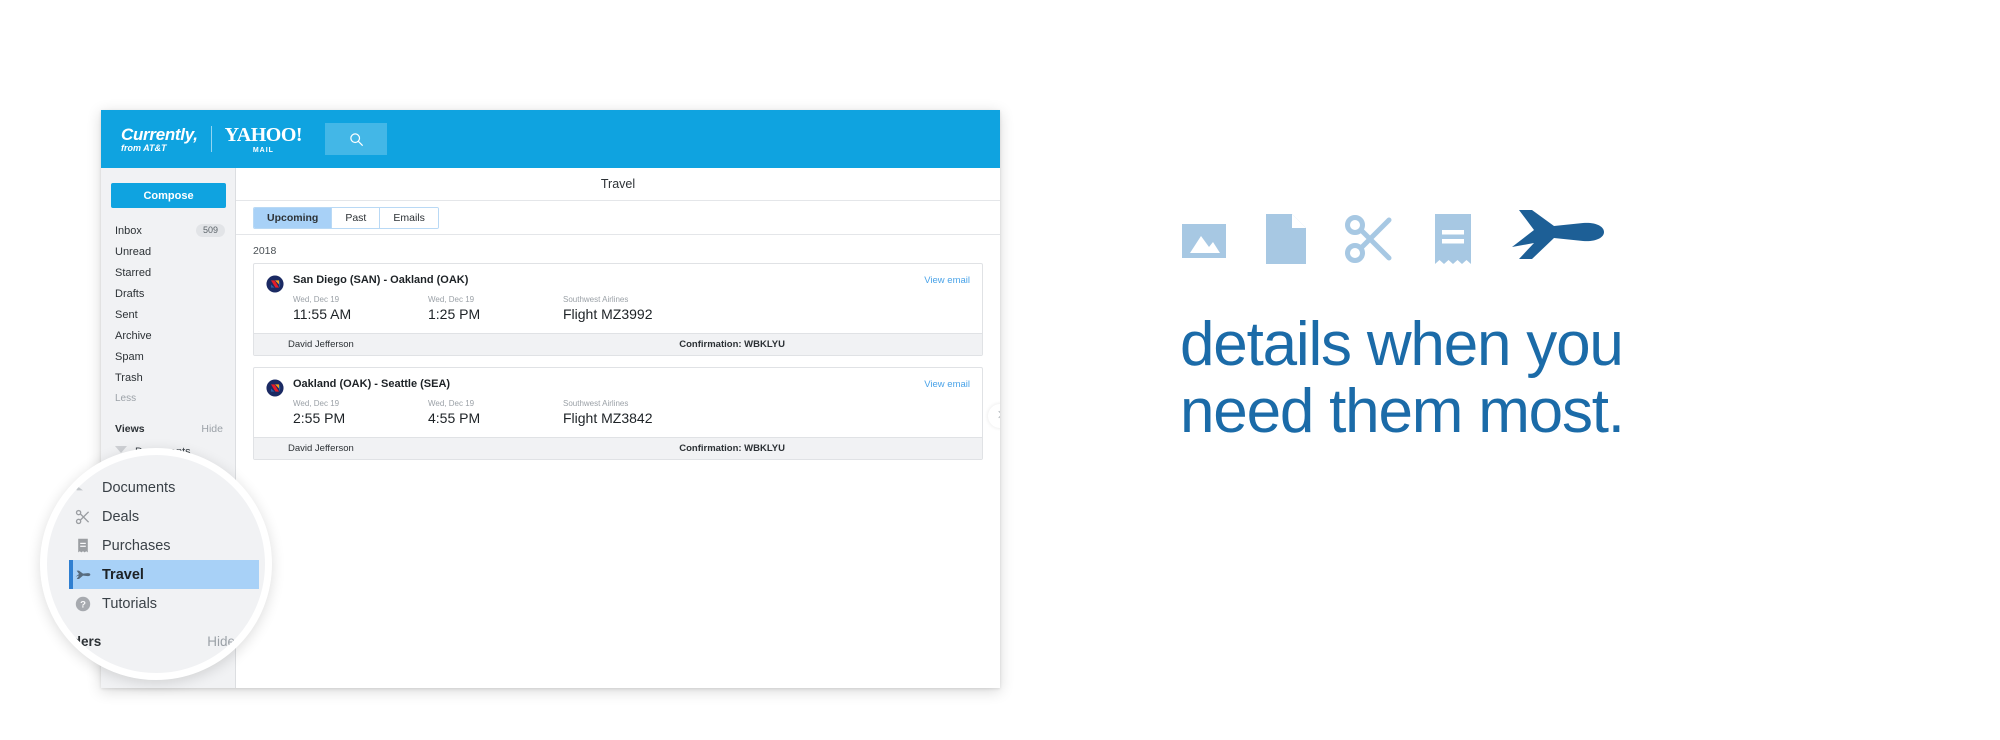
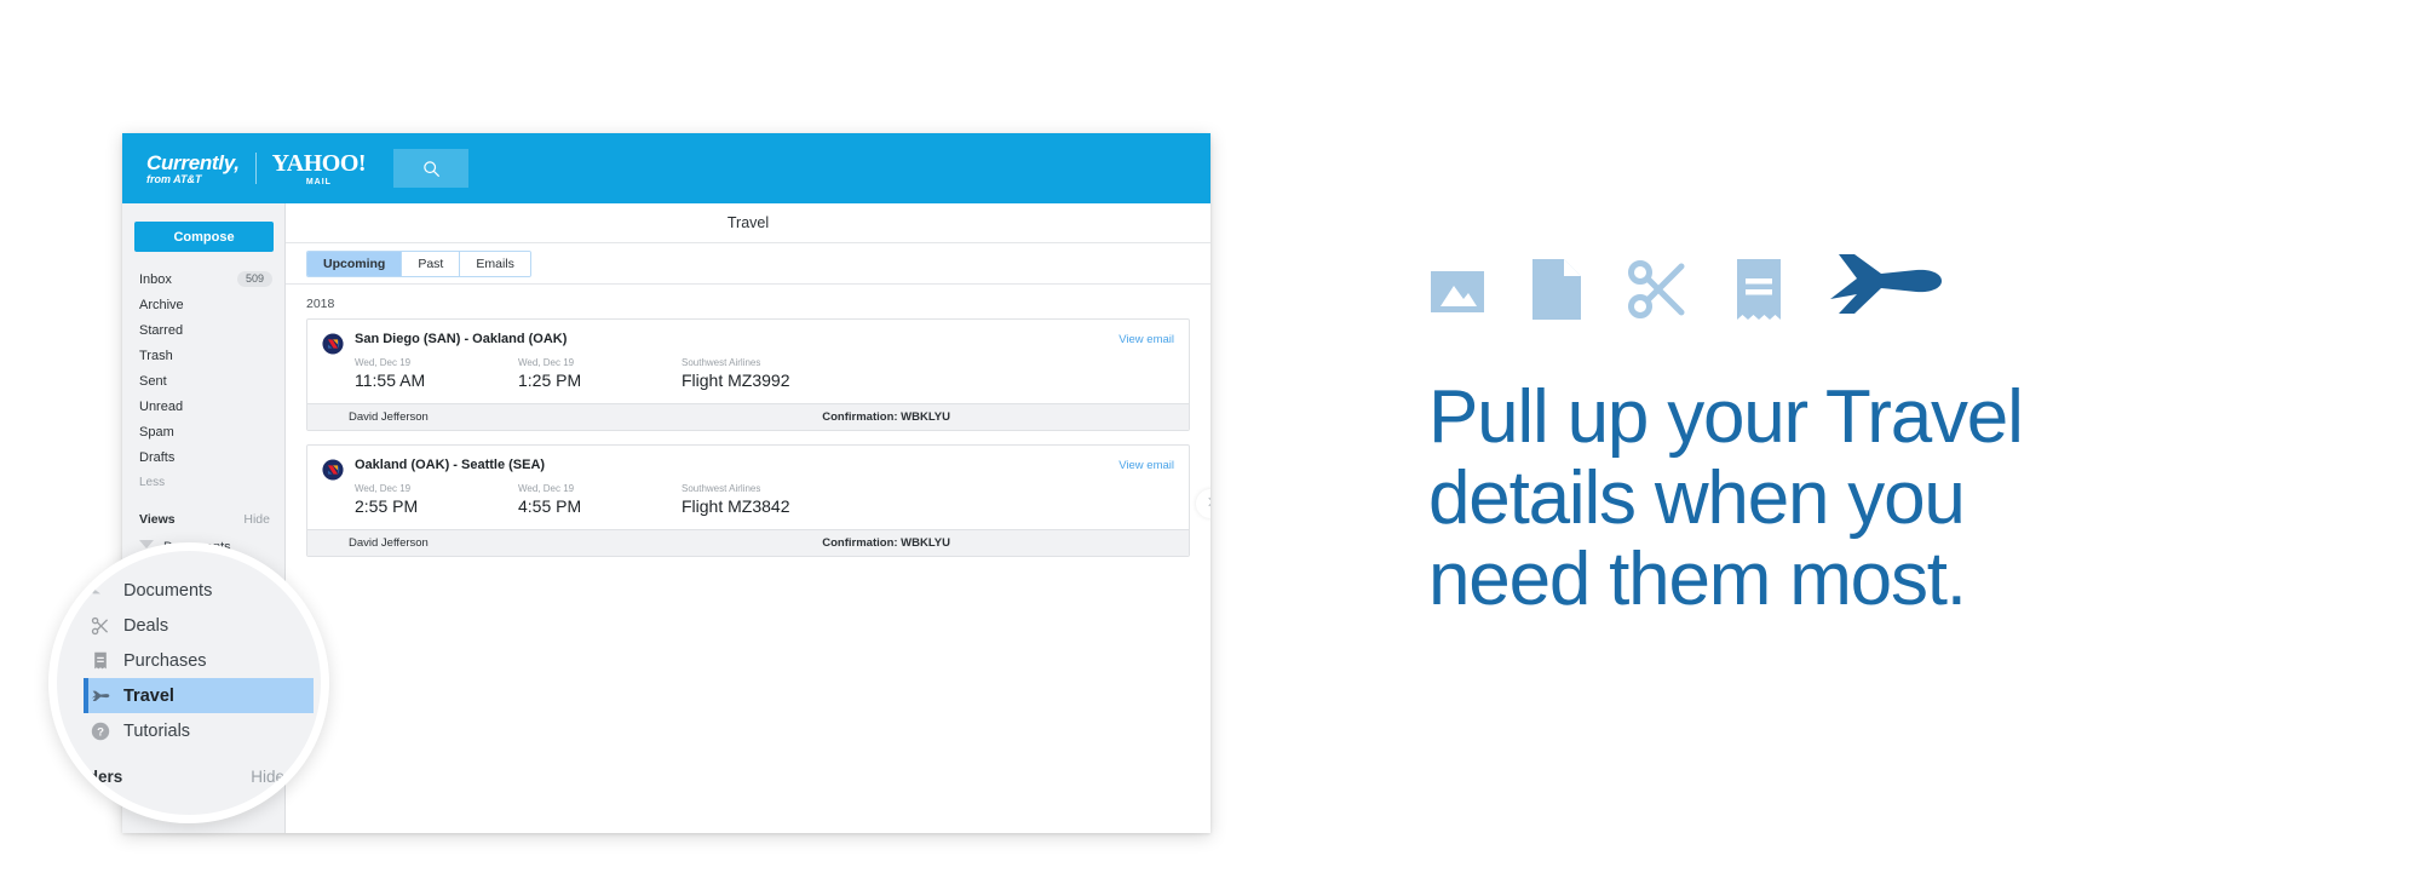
  Currently,
  from AT&T
  YAHOO!
  Compose
  Inbox
  509
- Unread
+ Archive
  Starred
- Drafts
+ Trash
  Sent
- Archive
+ Unread
  Spam
- Trash
+ Drafts
  Less
  Views
  Hide
  Travel
  Upcoming
  Past
  Emails
  2018
  View email
  San Diego (SAN) - Oakland (OAK)
  Wed, Dec 19
  11:55 AM
  Wed, Dec 19
  1:25 PM
  Southwest Airlines
  Flight MZ3992
  David Jefferson
  Confirmation: WBKLYU
  View email
  Oakland (OAK) - Seattle (SEA)
  Wed, Dec 19
  2:55 PM
  Wed, Dec 19
  4:55 PM
  Southwest Airlines
  Flight MZ3842
  David Jefferson
  Confirmation: WBKLYU
  Documents
  Deals
  Purchases
  Travel
  ?
  Tutorials
  lders
  Hide
  Ara...
+ Pull up your Travel
  details when you
  need them most.
